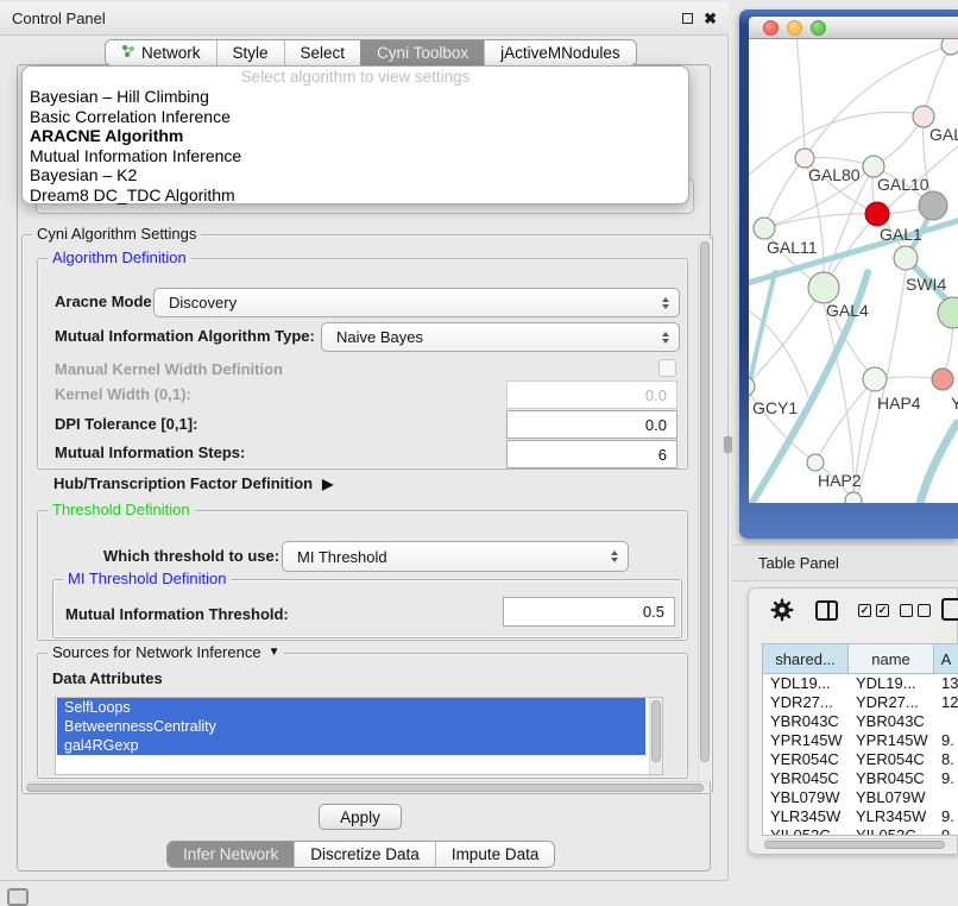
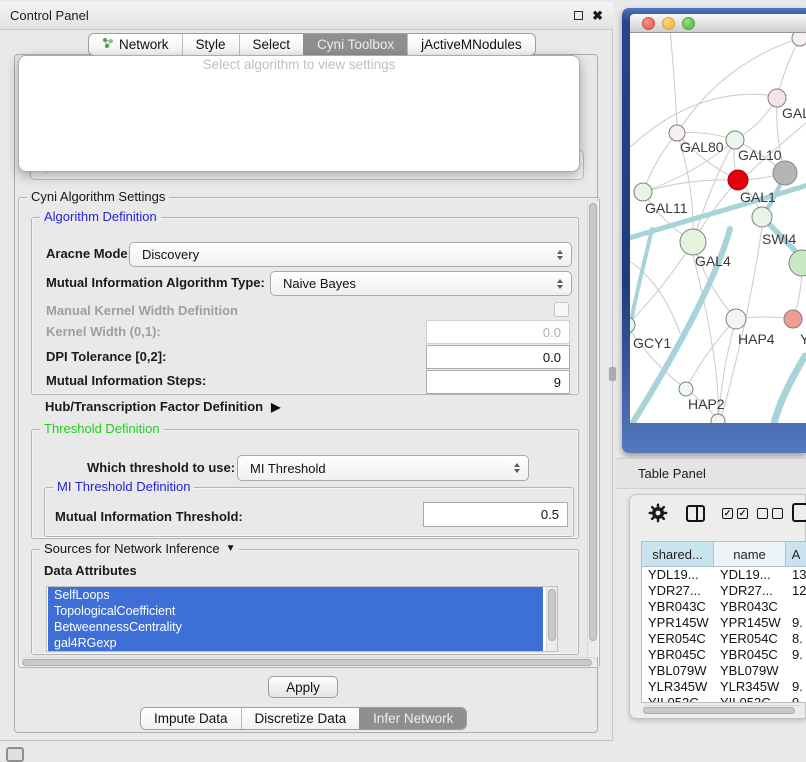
  Control Panel
  ✖
  Network
  Style
  Select
  Cyni Toolbox
  jActiveMNodules
  Cyni Algorithm Settings
  Algorithm Definition
  Aracne Mode
  Discovery
  Mutual Information Algorithm Type:
  Naive Bayes
  Manual Kernel Width Definition
  Kernel Width (0,1):
  0.0
- DPI Tolerance [0,1]:
+ DPI Tolerance [0,2]:
  0.0
  Mutual Information Steps:
- 6
+ 9
  Hub/Transcription Factor Definition
  ▶
  Threshold Definition
  Which threshold to use:
  MI Threshold
  MI Threshold Definition
  Mutual Information Threshold:
  0.5
  Sources for Network Inference
  ▼
  Data Attributes
  SelfLoops
+ TopologicalCoefficient
  BetweennessCentrality
  gal4RGexp
  Apply
- Infer Network
+ Impute Data
  Discretize Data
- Impute Data
+ Infer Network
  Select algorithm to view settings
- Bayesian – Hill Climbing
- Basic Correlation Inference
- ARACNE Algorithm
- Mutual Information Inference
- Bayesian – K2
- Dream8 DC_TDC Algorithm
  GAL80
  GAL10
  GAL1
  GAL11
  SWI4
  GAL4
  HAP4
  Y
  GCY1
  HAP2
  Table Panel
  ✓
  ✓
  shared...
  name
  A
  YDL19...
  YDL19...
  13
  YDR27...
  YDR27...
  12
  YBR043C
  YBR043C
  YPR145W
  YPR145W
  9.
  YER054C
  YER054C
  8.
  YBR045C
  YBR045C
  9.
  YBL079W
  YBL079W
  YLR345W
  YLR345W
  9.
